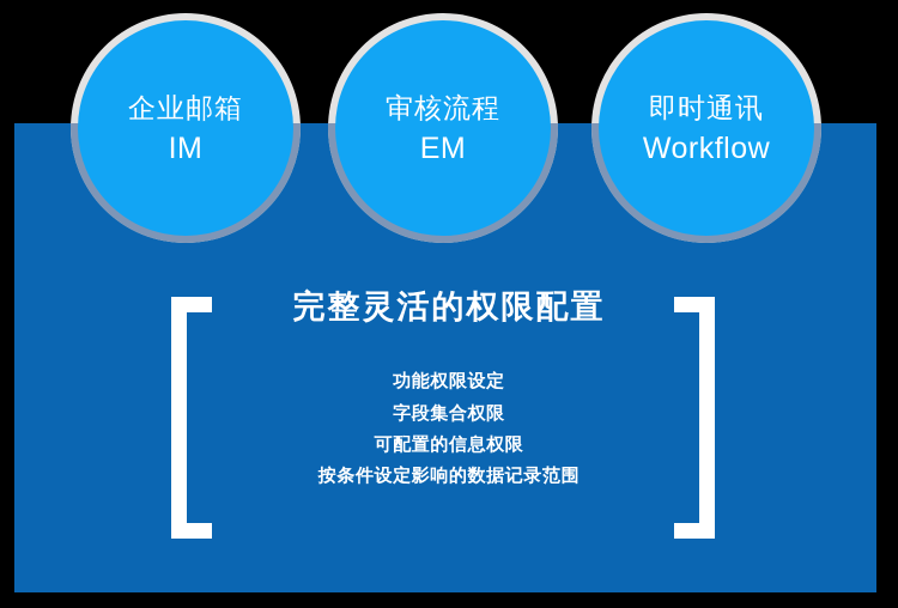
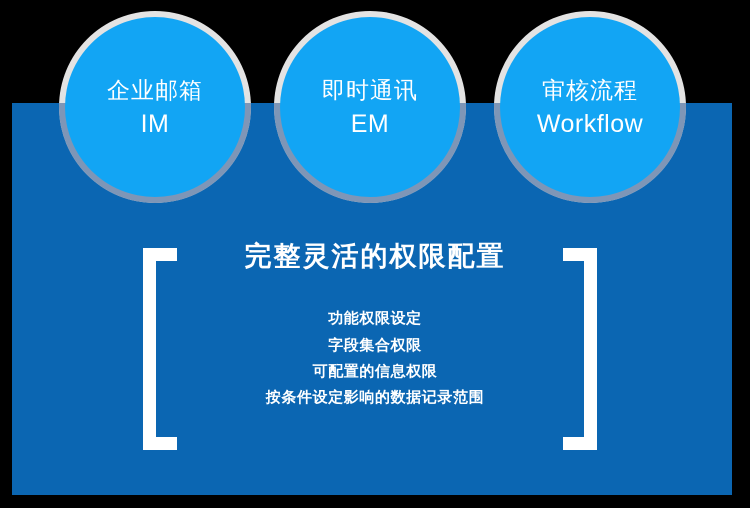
  企业邮箱
  IM
- 审核流程
+ 即时通讯
  EM
- 即时通讯
+ 审核流程
  Workflow
  完整灵活的权限配置
  功能权限设定
  字段集合权限
  可配置的信息权限
  按条件设定影响的数据记录范围
